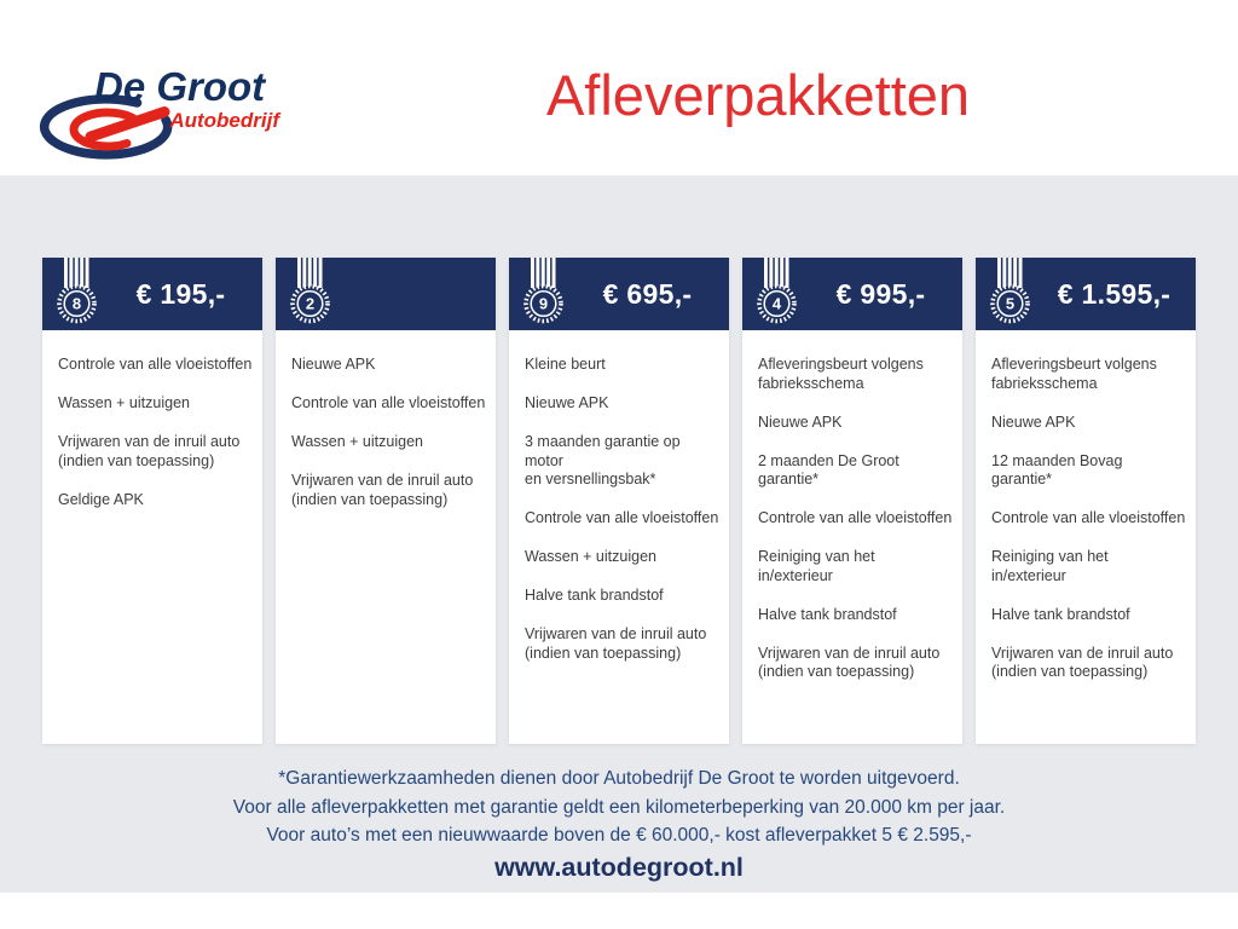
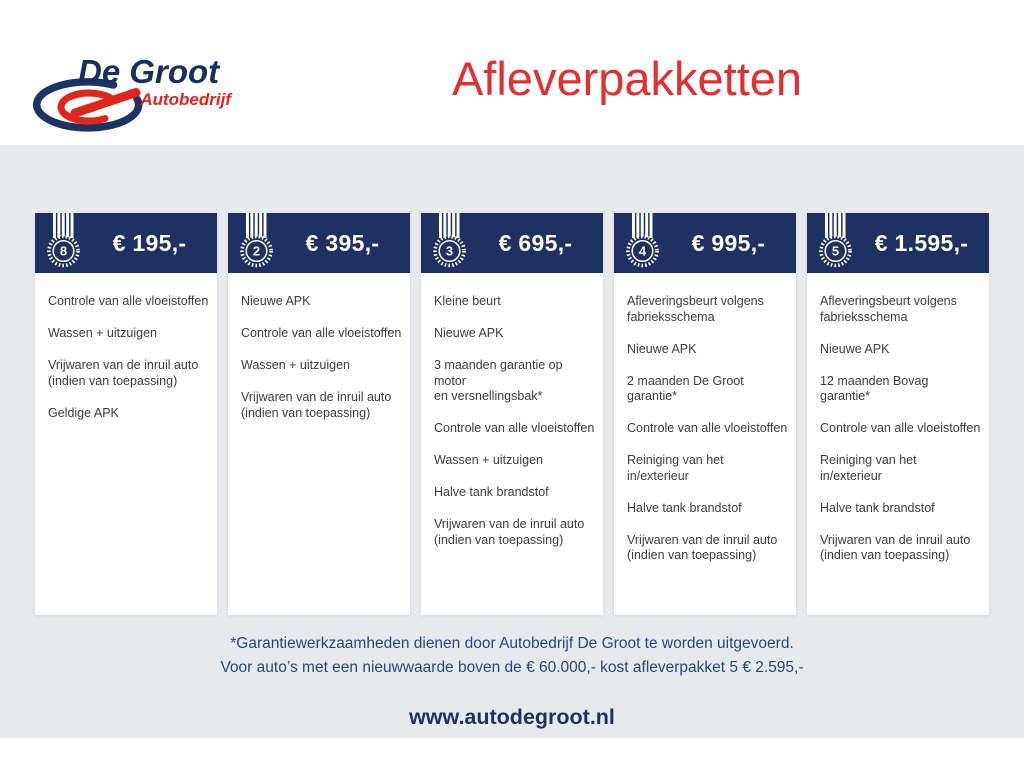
  De Groot
  Autobedrijf
  Afleverpakketten
  8
  € 195,-
  Controle van alle vloeistoffen
  Wassen + uitzuigen
  Vrijwaren van de inruil auto
  (indien van toepassing)
  Geldige APK
  2
+ € 395,-
  Nieuwe APK
  Controle van alle vloeistoffen
  Wassen + uitzuigen
  Vrijwaren van de inruil auto
  (indien van toepassing)
- 9
+ 3
  € 695,-
  Kleine beurt
  Nieuwe APK
  3 maanden garantie op motor
  en versnellingsbak*
  Controle van alle vloeistoffen
  Wassen + uitzuigen
  Halve tank brandstof
  Vrijwaren van de inruil auto
  (indien van toepassing)
  4
  € 995,-
  Afleveringsbeurt volgens
  fabrieksschema
  Nieuwe APK
  2 maanden De Groot garantie*
  Controle van alle vloeistoffen
  Reiniging van het in/exterieur
  Halve tank brandstof
  Vrijwaren van de inruil auto
  (indien van toepassing)
  5
  € 1.595,-
  Afleveringsbeurt volgens
  fabrieksschema
  Nieuwe APK
  12 maanden Bovag garantie*
  Controle van alle vloeistoffen
  Reiniging van het in/exterieur
  Halve tank brandstof
  Vrijwaren van de inruil auto
  (indien van toepassing)
  *Garantiewerkzaamheden dienen door Autobedrijf De Groot te worden uitgevoerd.
- Voor alle afleverpakketten met garantie geldt een kilometerbeperking van 20.000 km per jaar.
  Voor auto’s met een nieuwwaarde boven de € 60.000,- kost afleverpakket 5 € 2.595,-
  www.autodegroot.nl
